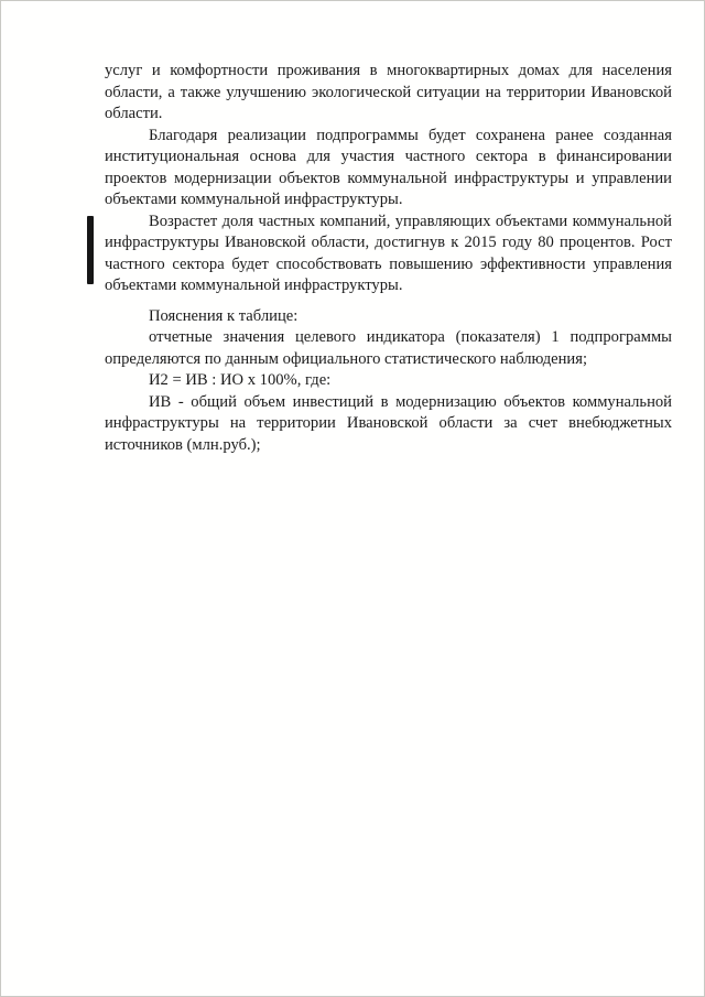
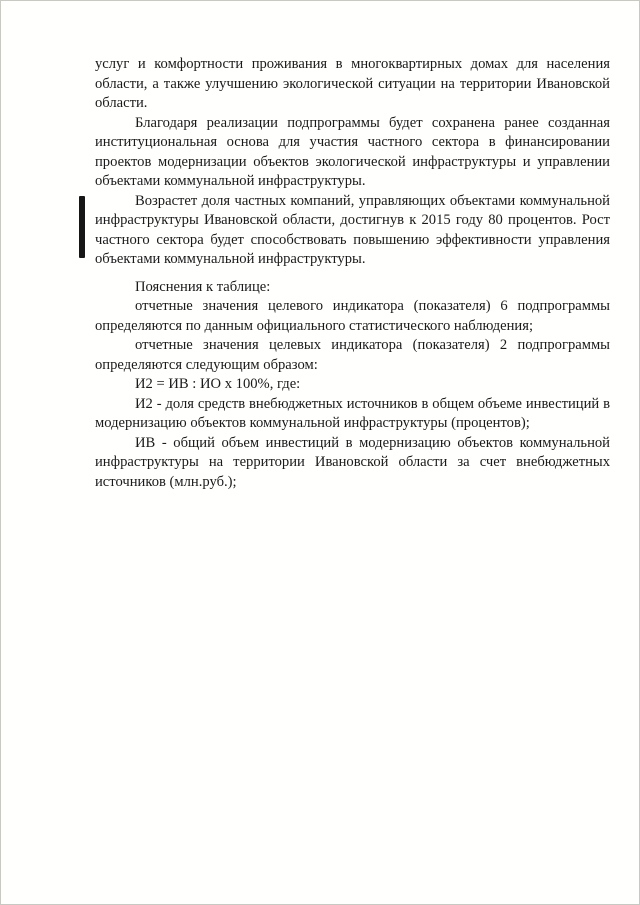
  услуг и комфортности проживания в многоквартирных домах для населения области, а также улучшению экологической ситуации на территории Ивановской области.
- Благодаря реализации подпрограммы будет сохранена ранее созданная институциональная основа для участия частного сектора в финансировании проектов модернизации объектов коммунальной инфраструктуры и управлении объектами коммунальной инфраструктуры.
+ Благодаря реализации подпрограммы будет сохранена ранее созданная институциональная основа для участия частного сектора в финансировании проектов модернизации объектов экологической инфраструктуры и управлении объектами коммунальной инфраструктуры.
  Возрастет доля частных компаний, управляющих объектами коммунальной инфраструктуры Ивановской области, достигнув к 2015 году 80 процентов. Рост частного сектора будет способствовать повышению эффективности управления объектами коммунальной инфраструктуры.
  Пояснения к таблице:
- отчетные значения целевого индикатора (показателя) 1 подпрограммы определяются по данным официального статистического наблюдения;
+ отчетные значения целевого индикатора (показателя) 6 подпрограммы определяются по данным официального статистического наблюдения;
+ отчетные значения целевых индикатора (показателя) 2 подпрограммы определяются следующим образом:
  И2 = ИВ : ИО х 100%, где:
+ И2 - доля средств внебюджетных источников в общем объеме инвестиций в модернизацию объектов коммунальной инфраструктуры (процентов);
  ИВ - общий объем инвестиций в модернизацию объектов коммунальной инфраструктуры на территории Ивановской области за счет внебюджетных источников (млн.руб.);
